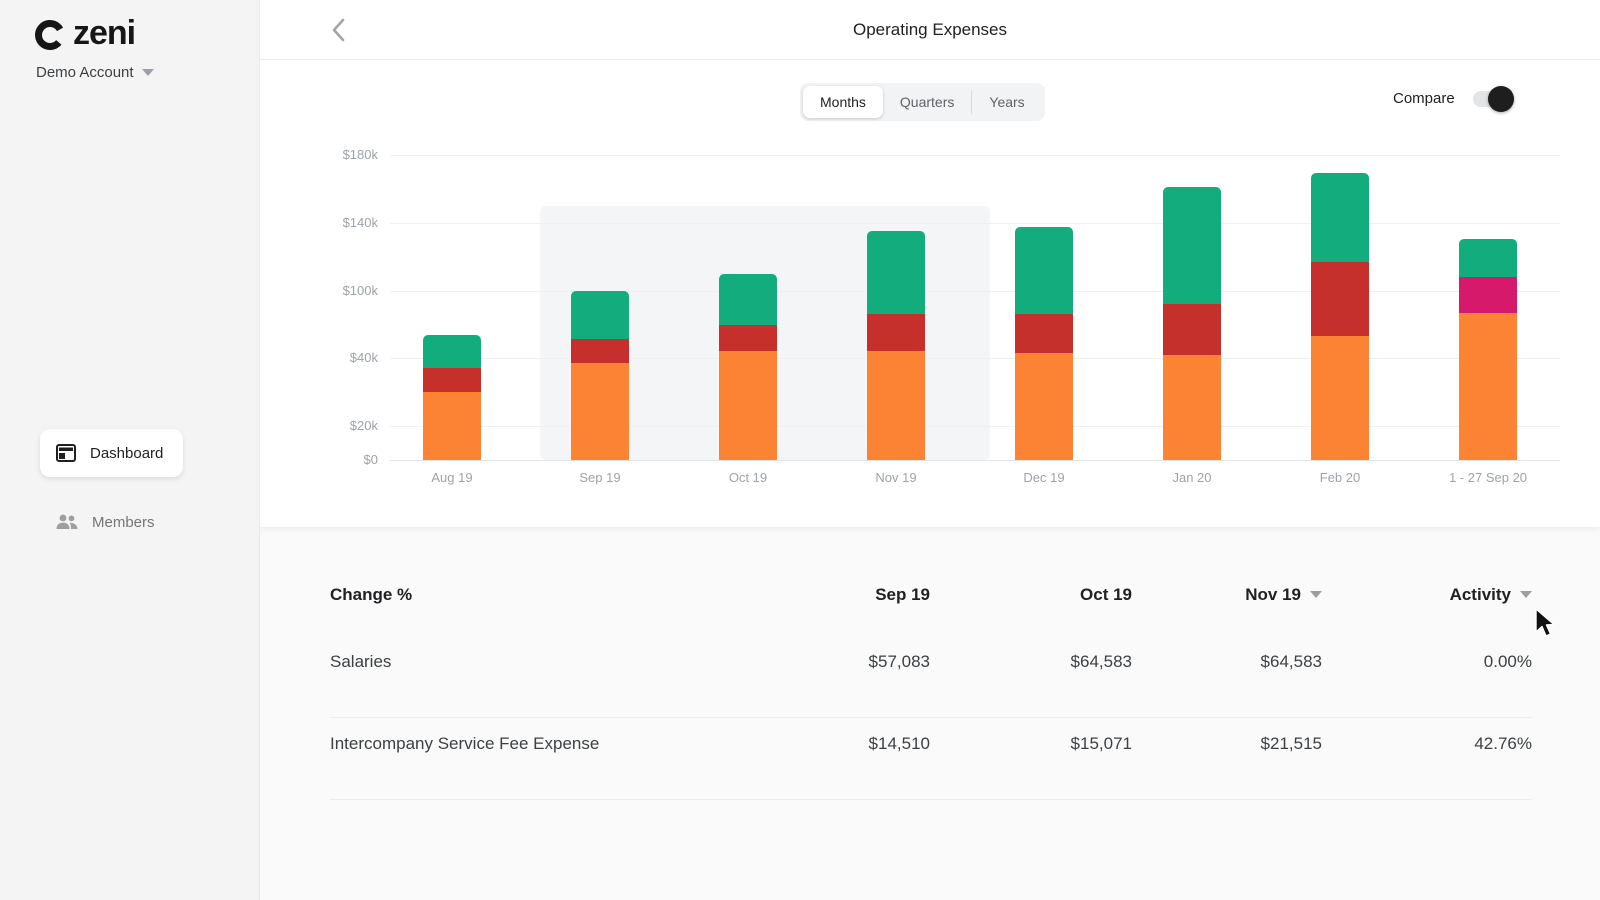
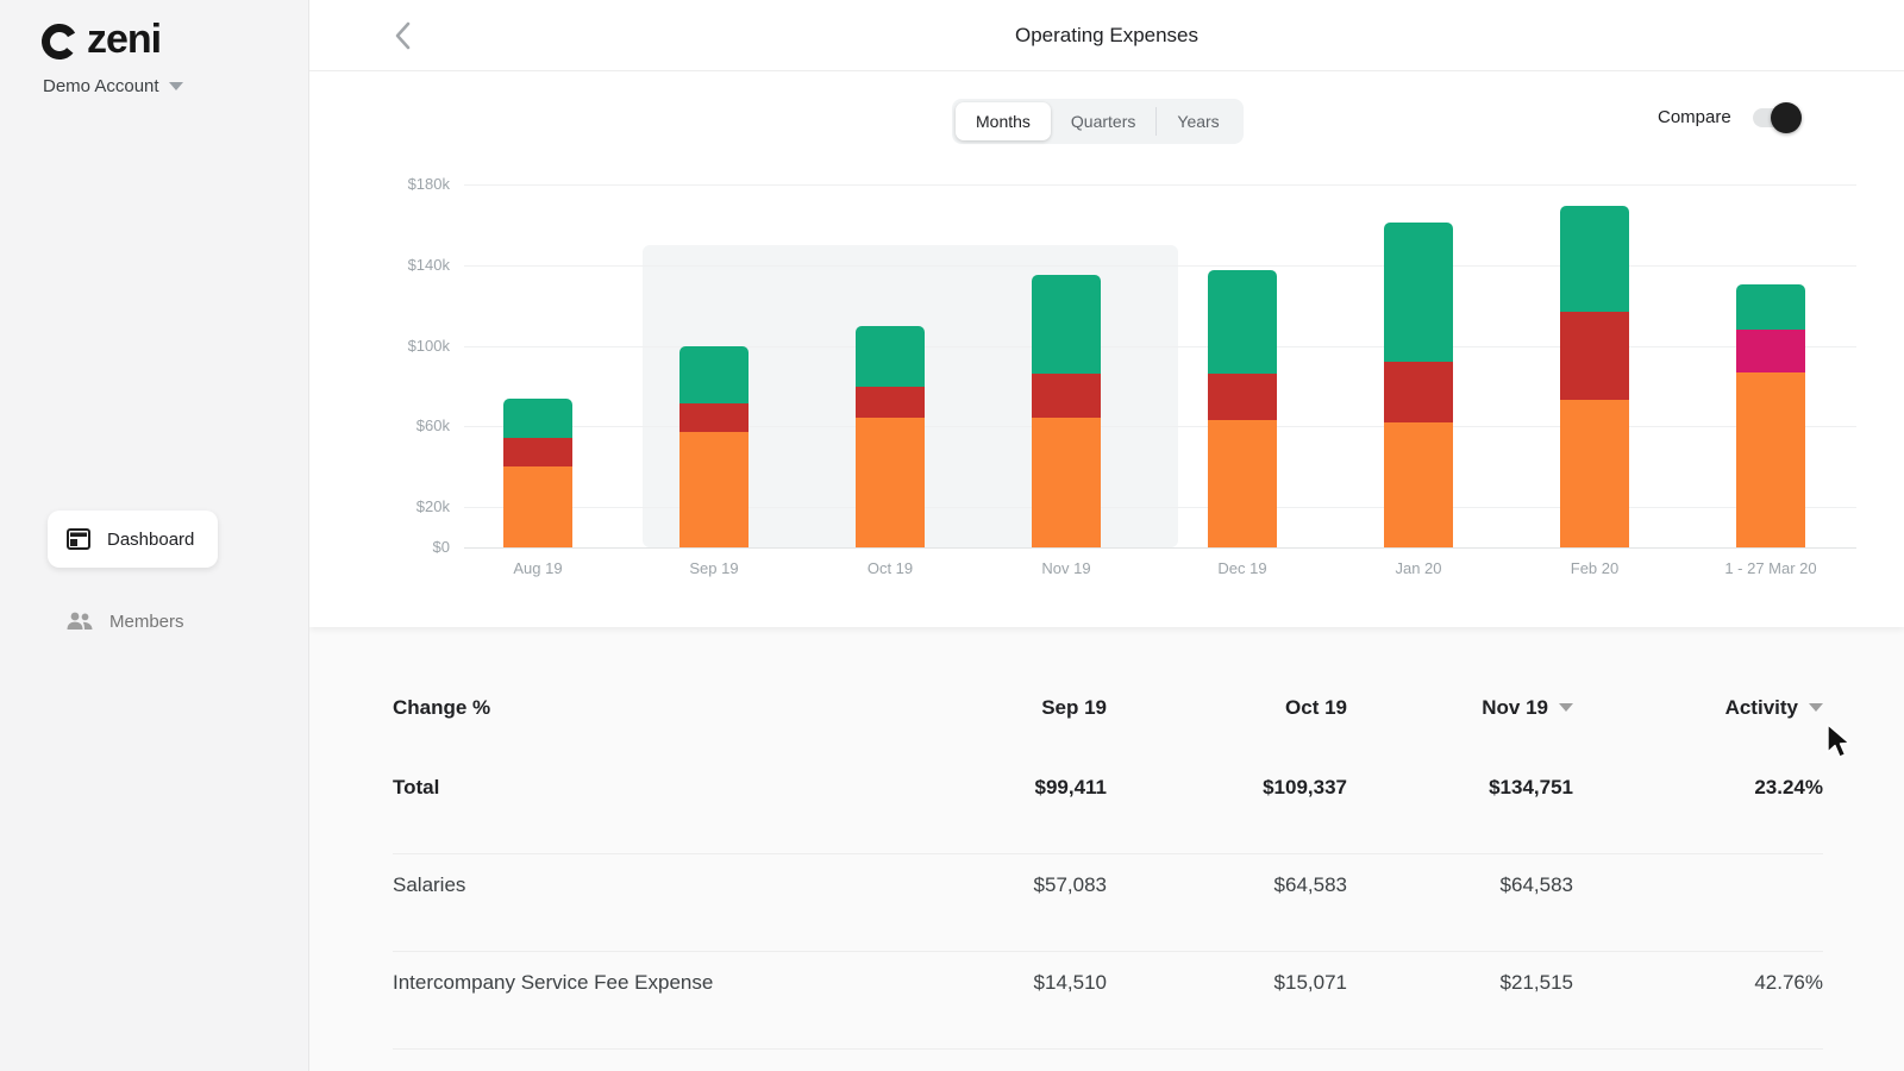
  zeni
  Demo Account
  Dashboard
  Members
  Operating Expenses
  Months
  Quarters
  Years
  Compare
  $0
  $20k
- $40k
+ $60k
  $100k
  $140k
  $180k
  Aug 19
  Sep 19
  Oct 19
  Nov 19
  Dec 19
  Jan 20
  Feb 20
- 1 - 27 Sep 20
+ 1 - 27 Mar 20
  Change %
  Sep 19
  Oct 19
  Nov 19
  Activity
+ Total
+ $99,411
+ $109,337
+ $134,751
+ 23.24%
  Salaries
  $57,083
  $64,583
  $64,583
- 0.00%
  Intercompany Service Fee Expense
  $14,510
  $15,071
  $21,515
  42.76%
